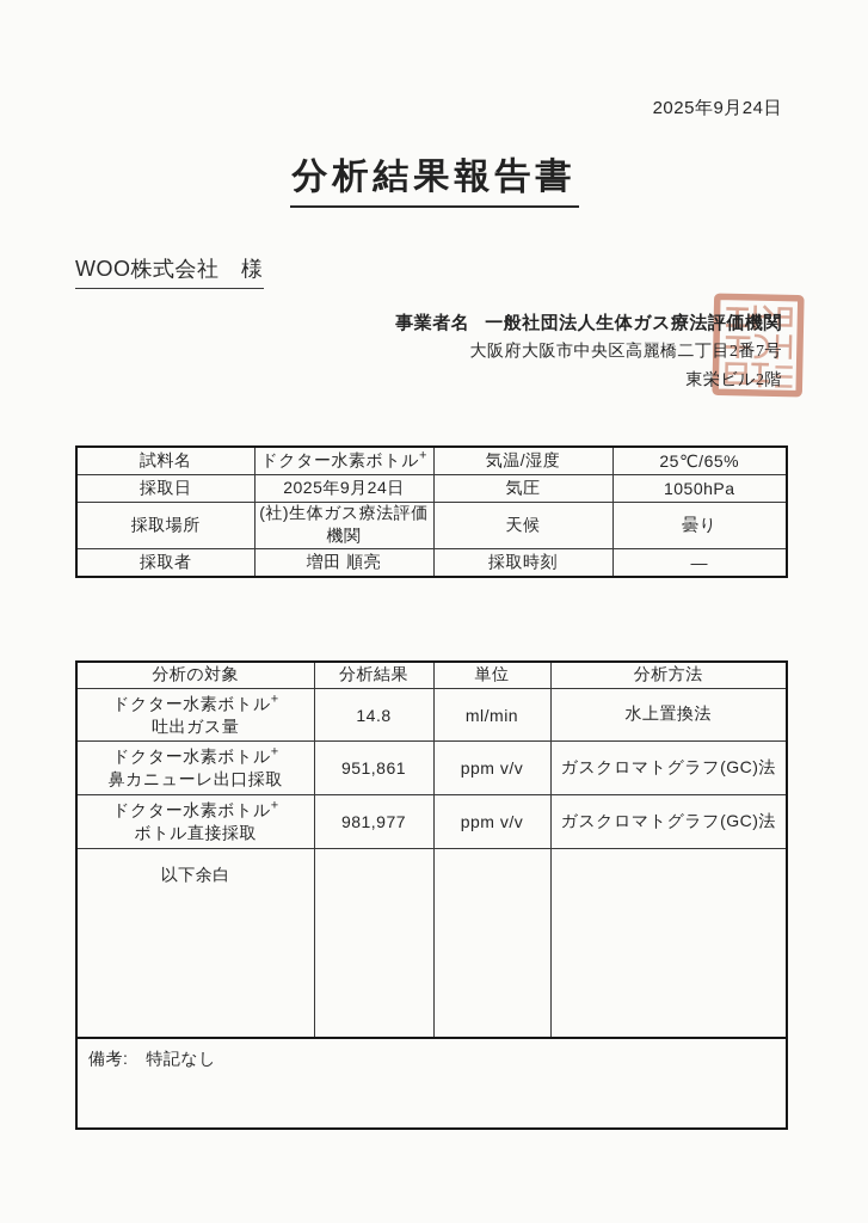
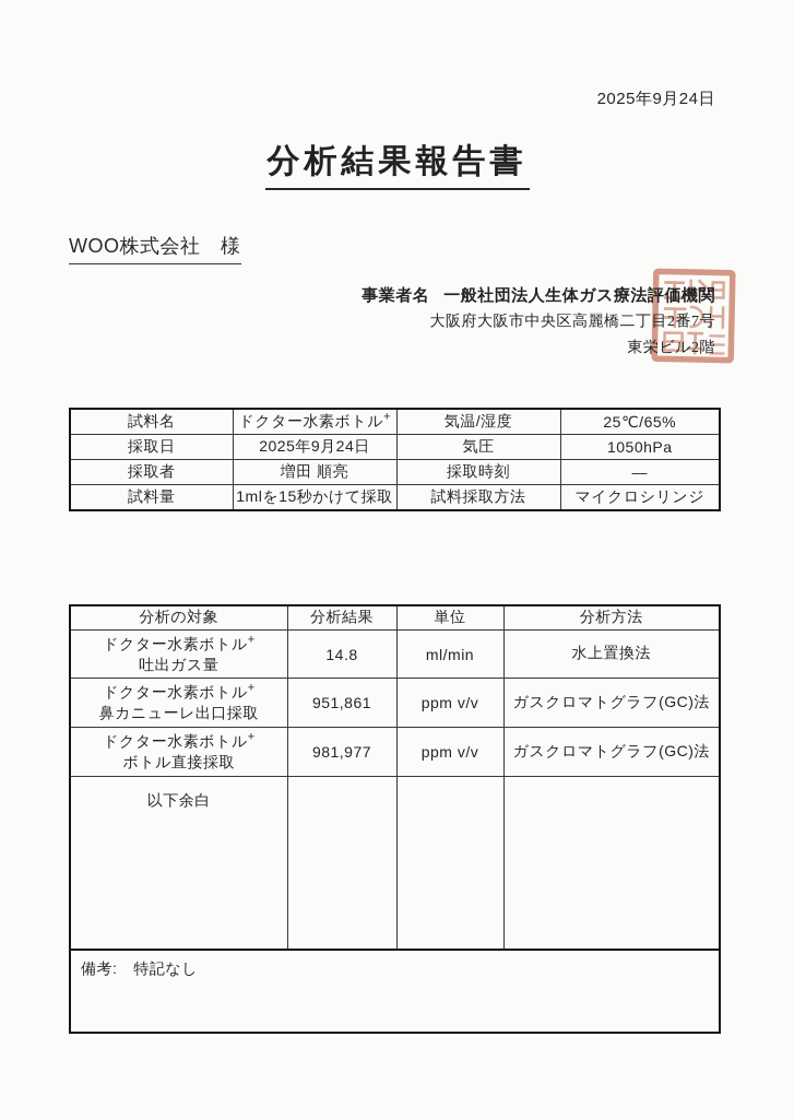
  2025年9月24日
  分析結果報告書
  WOO株式会社 様
  事業者名 一般社団法人生体ガス療法評価機関
  大阪府大阪市中央区高麗橋二丁目2番7号
  東栄ビル2階
  試料名	ドクター水素ボトル+	気温/湿度	25℃/65%
  採取日	2025年9月24日	気圧	1050hPa
- 採取場所	(社)生体ガス療法評価機関	天候	曇り
  採取者	増田 順亮	採取時刻	―
+ 試料量	1mlを15秒かけて採取	試料採取方法	マイクロシリンジ
  分析の対象	分析結果	単位	分析方法
  ドクター水素ボトル+吐出ガス量	14.8	ml/min	水上置換法
  ドクター水素ボトル+鼻カニューレ出口採取	951,861	ppm v/v	ガスクロマトグラフ(GC)法
  ドクター水素ボトル+ボトル直接採取	981,977	ppm v/v	ガスクロマトグラフ(GC)法
  以下余白
  備考: 特記なし
